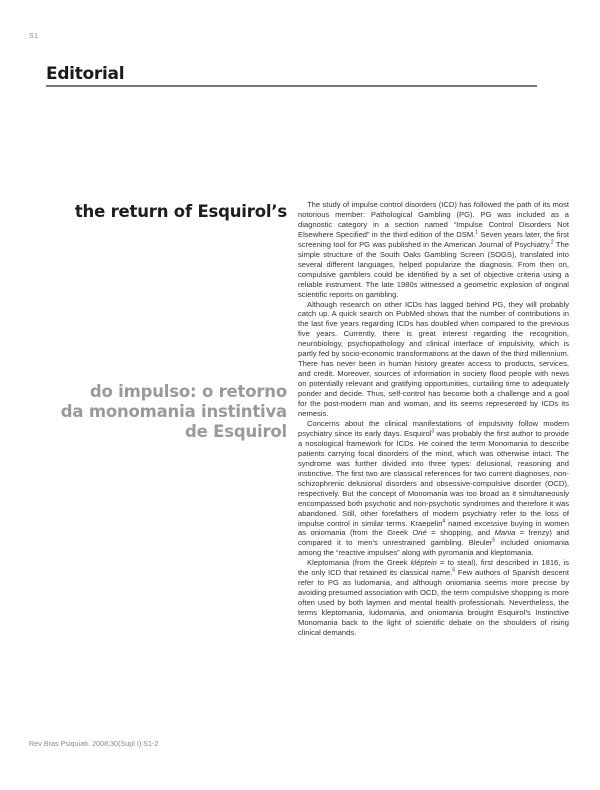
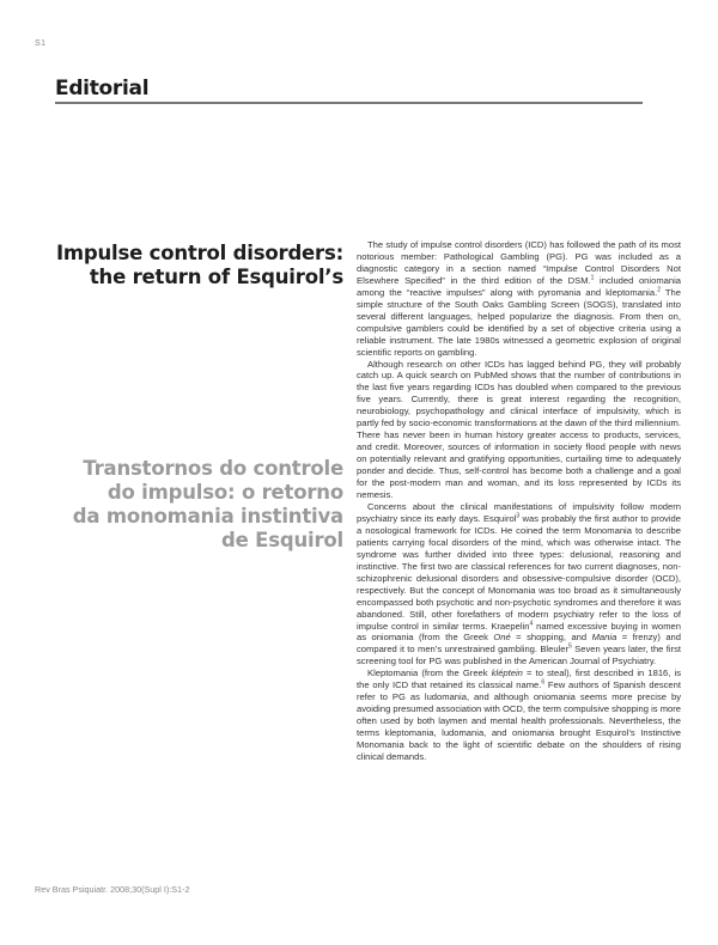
  Editorial
+ Impulse control disorders:
  the return of Esquirol’s
+ Transtornos do controle
  do impulso: o retorno
  da monomania instintiva
  de Esquirol
- The study of impulse control disorders (ICD) has followed the path of its most notorious member: Pathological Gambling (PG). PG was included as a diagnostic category in a section named “Impulse Control Disorders Not Elsewhere Specified” in the third edition of the DSM. Seven years later, the first screening tool for PG was published in the American Journal of Psychiatry. The simple structure of the South Oaks Gambling Screen (SOGS), translated into several different languages, helped popularize the diagnosis. From then on, compulsive gamblers could be identified by a set of objective criteria using a reliable instrument. The late 1980s witnessed a geometric explosion of original scientific reports on gambling.
+ The study of impulse control disorders (ICD) has followed the path of its most notorious member: Pathological Gambling (PG). PG was included as a diagnostic category in a section named “Impulse Control Disorders Not Elsewhere Specified” in the third edition of the DSM. included oniomania among the “reactive impulses” along with pyromania and kleptomania. The simple structure of the South Oaks Gambling Screen (SOGS), translated into several different languages, helped popularize the diagnosis. From then on, compulsive gamblers could be identified by a set of objective criteria using a reliable instrument. The late 1980s witnessed a geometric explosion of original scientific reports on gambling.
- Although research on other ICDs has lagged behind PG, they will probably catch up. A quick search on PubMed shows that the number of contributions in the last five years regarding ICDs has doubled when compared to the previous five years. Currently, there is great interest regarding the recognition, neurobiology, psychopathology and clinical interface of impulsivity, which is partly fed by socio-economic transformations at the dawn of the third millennium. There has never been in human history greater access to products, services, and credit. Moreover, sources of information in society flood people with news on potentially relevant and gratifying opportunities, curtailing time to adequately ponder and decide. Thus, self-control has become both a challenge and a goal for the post-modern man and woman, and its seems represented by ICDs its nemesis.
+ Although research on other ICDs has lagged behind PG, they will probably catch up. A quick search on PubMed shows that the number of contributions in the last five years regarding ICDs has doubled when compared to the previous five years. Currently, there is great interest regarding the recognition, neurobiology, psychopathology and clinical interface of impulsivity, which is partly fed by socio-economic transformations at the dawn of the third millennium. There has never been in human history greater access to products, services, and credit. Moreover, sources of information in society flood people with news on potentially relevant and gratifying opportunities, curtailing time to adequately ponder and decide. Thus, self-control has become both a challenge and a goal for the post-modern man and woman, and its loss represented by ICDs its nemesis.
- Concerns about the clinical manifestations of impulsivity follow modern psychiatry since its early days. Esquirol was probably the first author to provide a nosological framework for ICDs. He coined the term Monomania to describe patients carrying focal disorders of the mind, which was otherwise intact. The syndrome was further divided into three types: delusional, reasoning and instinctive. The first two are classical references for two current diagnoses, non-schizophrenic delusional disorders and obsessive-compulsive disorder (OCD), respectively. But the concept of Monomania was too broad as it simultaneously encompassed both psychotic and non-psychotic syndromes and therefore it was abandoned. Still, other forefathers of modern psychiatry refer to the loss of impulse control in similar terms. Kraepelin named excessive buying in women as oniomania (from the Greek Oné = shopping, and Mania = frenzy) and compared it to men’s unrestrained gambling. Bleuler included oniomania among the “reactive impulses” along with pyromania and kleptomania.
+ Concerns about the clinical manifestations of impulsivity follow modern psychiatry since its early days. Esquirol was probably the first author to provide a nosological framework for ICDs. He coined the term Monomania to describe patients carrying focal disorders of the mind, which was otherwise intact. The syndrome was further divided into three types: delusional, reasoning and instinctive. The first two are classical references for two current diagnoses, non-schizophrenic delusional disorders and obsessive-compulsive disorder (OCD), respectively. But the concept of Monomania was too broad as it simultaneously encompassed both psychotic and non-psychotic syndromes and therefore it was abandoned. Still, other forefathers of modern psychiatry refer to the loss of impulse control in similar terms. Kraepelin named excessive buying in women as oniomania (from the Greek Oné = shopping, and Mania = frenzy) and compared it to men’s unrestrained gambling. Bleuler Seven years later, the first screening tool for PG was published in the American Journal of Psychiatry.
  Kleptomania (from the Greek kléptein = to steal), first described in 1816, is the only ICD that retained its classical name. Few authors of Spanish descent refer to PG as ludomania, and although oniomania seems more precise by avoiding presumed association with OCD, the term compulsive shopping is more often used by both laymen and mental health professionals. Nevertheless, the terms kleptomania, ludomania, and oniomania brought Esquirol’s Instinctive Monomania back to the light of scientific debate on the shoulders of rising clinical demands.
  Rev Bras Psiquiatr. 2008;30(Supl I):S1-2
